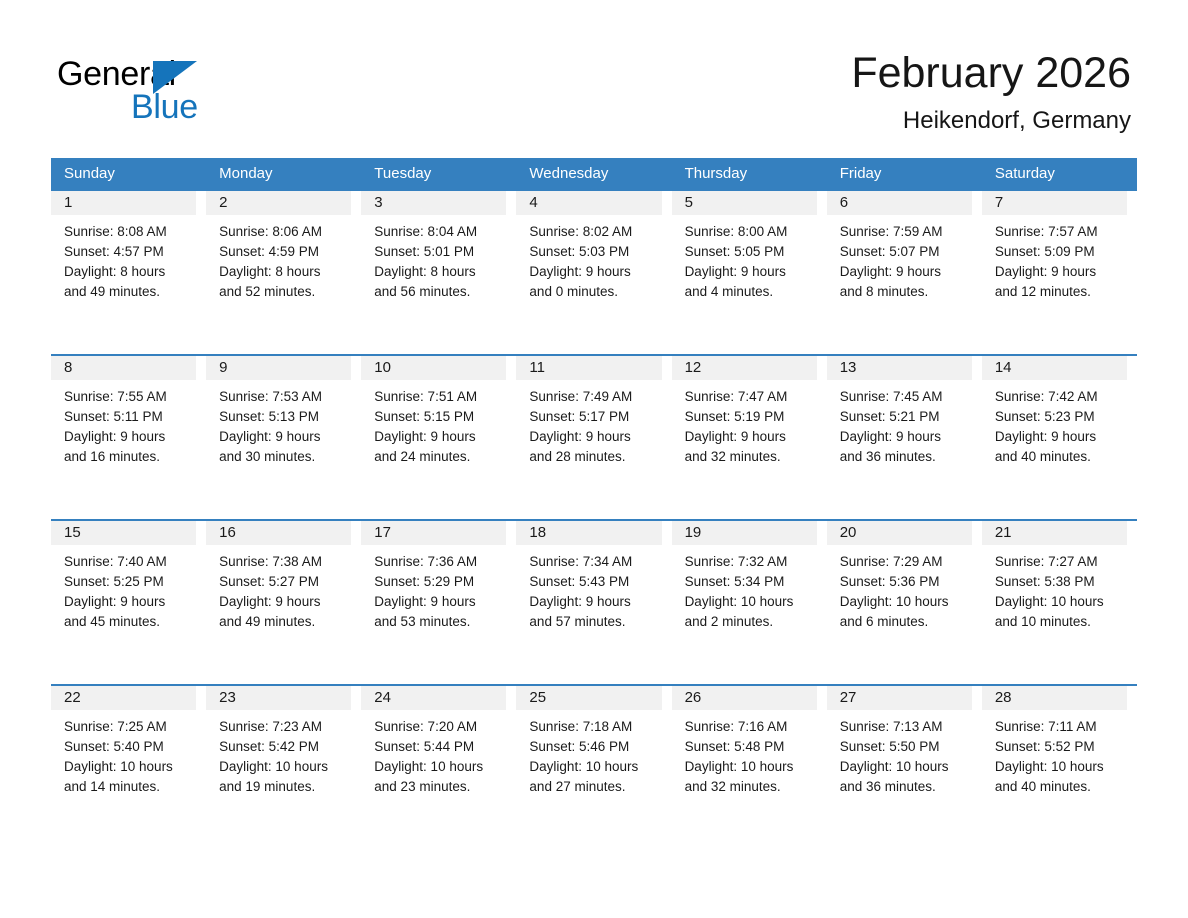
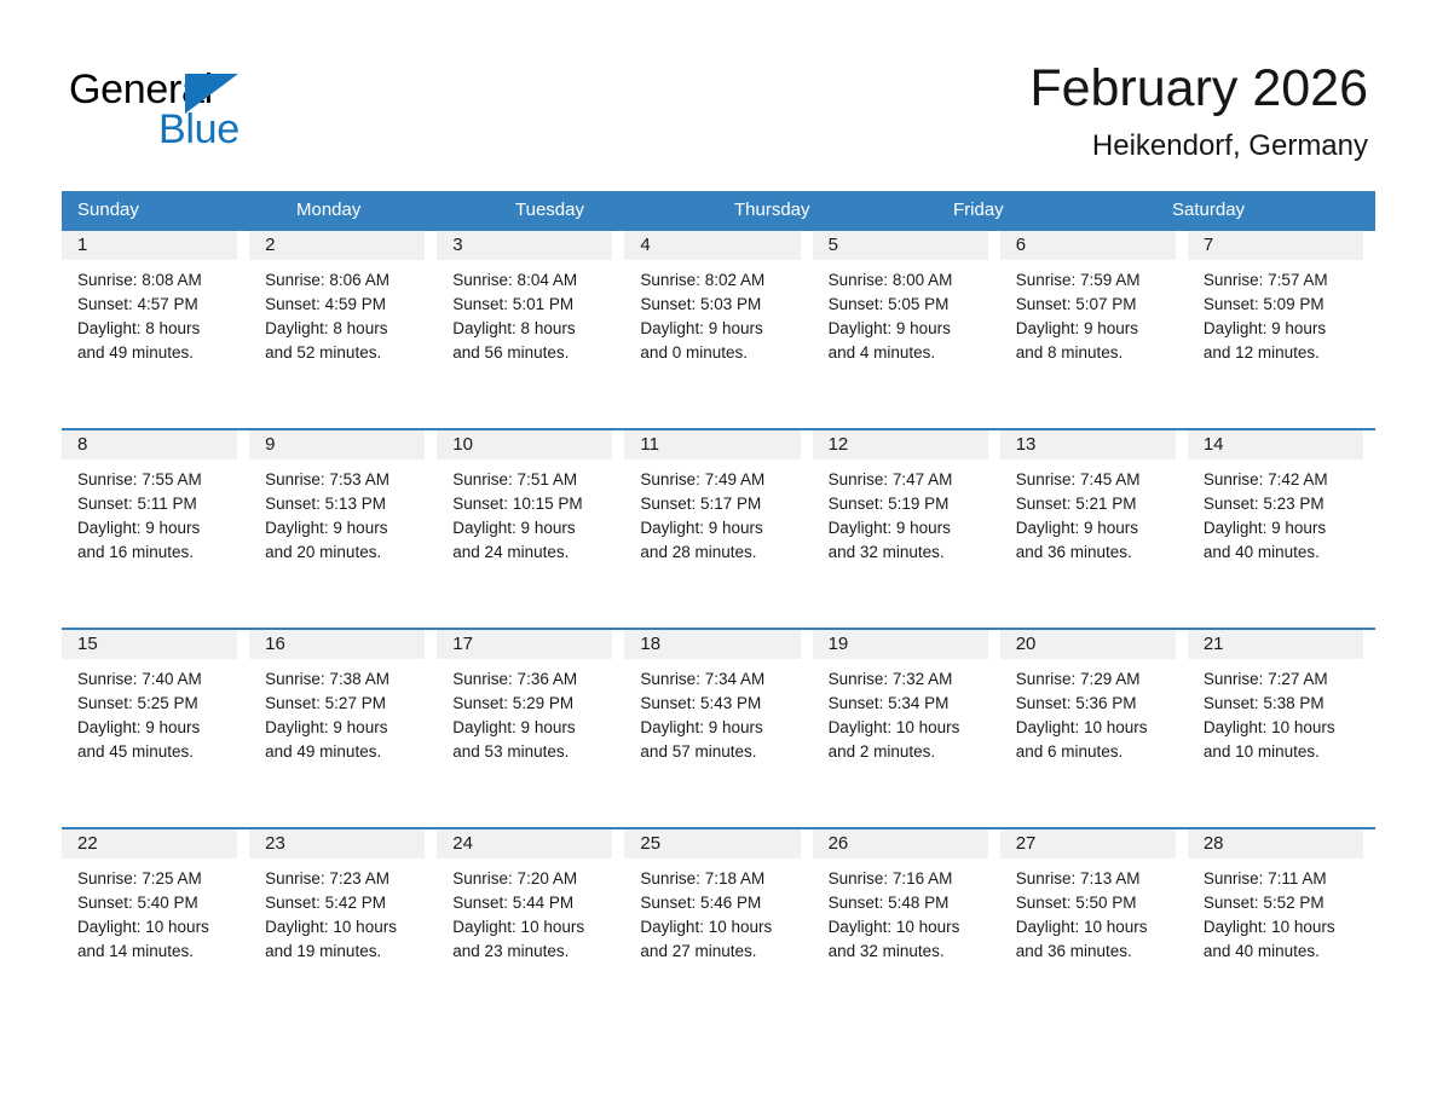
  General
  Blue
  February 2026
  Heikendorf, Germany
  Sunday
  Monday
  Tuesday
- Wednesday
  Thursday
  Friday
  Saturday
  1
  Sunrise: 8:08 AM
  Sunset: 4:57 PM
  Daylight: 8 hours
  and 49 minutes.
  2
  Sunrise: 8:06 AM
  Sunset: 4:59 PM
  Daylight: 8 hours
  and 52 minutes.
  3
  Sunrise: 8:04 AM
  Sunset: 5:01 PM
  Daylight: 8 hours
  and 56 minutes.
  4
  Sunrise: 8:02 AM
  Sunset: 5:03 PM
  Daylight: 9 hours
  and 0 minutes.
  5
  Sunrise: 8:00 AM
  Sunset: 5:05 PM
  Daylight: 9 hours
  and 4 minutes.
  6
  Sunrise: 7:59 AM
  Sunset: 5:07 PM
  Daylight: 9 hours
  and 8 minutes.
  7
  Sunrise: 7:57 AM
  Sunset: 5:09 PM
  Daylight: 9 hours
  and 12 minutes.
  8
  Sunrise: 7:55 AM
  Sunset: 5:11 PM
  Daylight: 9 hours
  and 16 minutes.
  9
  Sunrise: 7:53 AM
  Sunset: 5:13 PM
  Daylight: 9 hours
- and 30 minutes.
+ and 20 minutes.
  10
  Sunrise: 7:51 AM
- Sunset: 5:15 PM
+ Sunset: 10:15 PM
  Daylight: 9 hours
  and 24 minutes.
  11
  Sunrise: 7:49 AM
  Sunset: 5:17 PM
  Daylight: 9 hours
  and 28 minutes.
  12
  Sunrise: 7:47 AM
  Sunset: 5:19 PM
  Daylight: 9 hours
  and 32 minutes.
  13
  Sunrise: 7:45 AM
  Sunset: 5:21 PM
  Daylight: 9 hours
  and 36 minutes.
  14
  Sunrise: 7:42 AM
  Sunset: 5:23 PM
  Daylight: 9 hours
  and 40 minutes.
  15
  Sunrise: 7:40 AM
  Sunset: 5:25 PM
  Daylight: 9 hours
  and 45 minutes.
  16
  Sunrise: 7:38 AM
  Sunset: 5:27 PM
  Daylight: 9 hours
  and 49 minutes.
  17
  Sunrise: 7:36 AM
  Sunset: 5:29 PM
  Daylight: 9 hours
  and 53 minutes.
  18
  Sunrise: 7:34 AM
  Sunset: 5:43 PM
  Daylight: 9 hours
  and 57 minutes.
  19
  Sunrise: 7:32 AM
  Sunset: 5:34 PM
  Daylight: 10 hours
  and 2 minutes.
  20
  Sunrise: 7:29 AM
  Sunset: 5:36 PM
  Daylight: 10 hours
  and 6 minutes.
  21
  Sunrise: 7:27 AM
  Sunset: 5:38 PM
  Daylight: 10 hours
  and 10 minutes.
  22
  Sunrise: 7:25 AM
  Sunset: 5:40 PM
  Daylight: 10 hours
  and 14 minutes.
  23
  Sunrise: 7:23 AM
  Sunset: 5:42 PM
  Daylight: 10 hours
  and 19 minutes.
  24
  Sunrise: 7:20 AM
  Sunset: 5:44 PM
  Daylight: 10 hours
  and 23 minutes.
  25
  Sunrise: 7:18 AM
  Sunset: 5:46 PM
  Daylight: 10 hours
  and 27 minutes.
  26
  Sunrise: 7:16 AM
  Sunset: 5:48 PM
  Daylight: 10 hours
  and 32 minutes.
  27
  Sunrise: 7:13 AM
  Sunset: 5:50 PM
  Daylight: 10 hours
  and 36 minutes.
  28
  Sunrise: 7:11 AM
  Sunset: 5:52 PM
  Daylight: 10 hours
  and 40 minutes.
